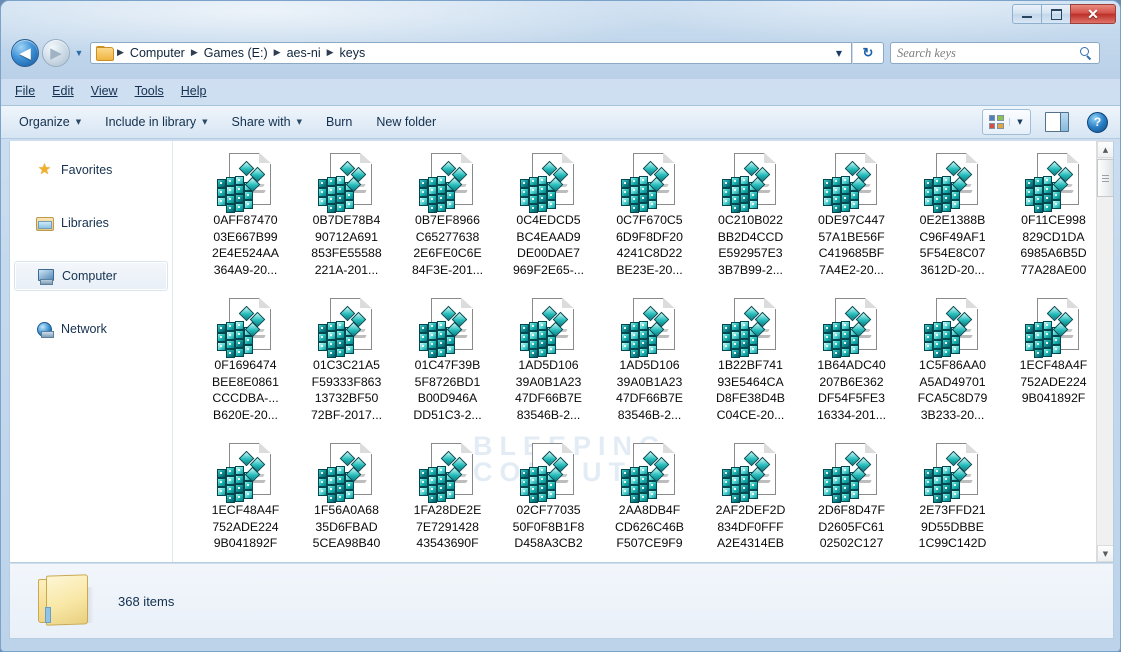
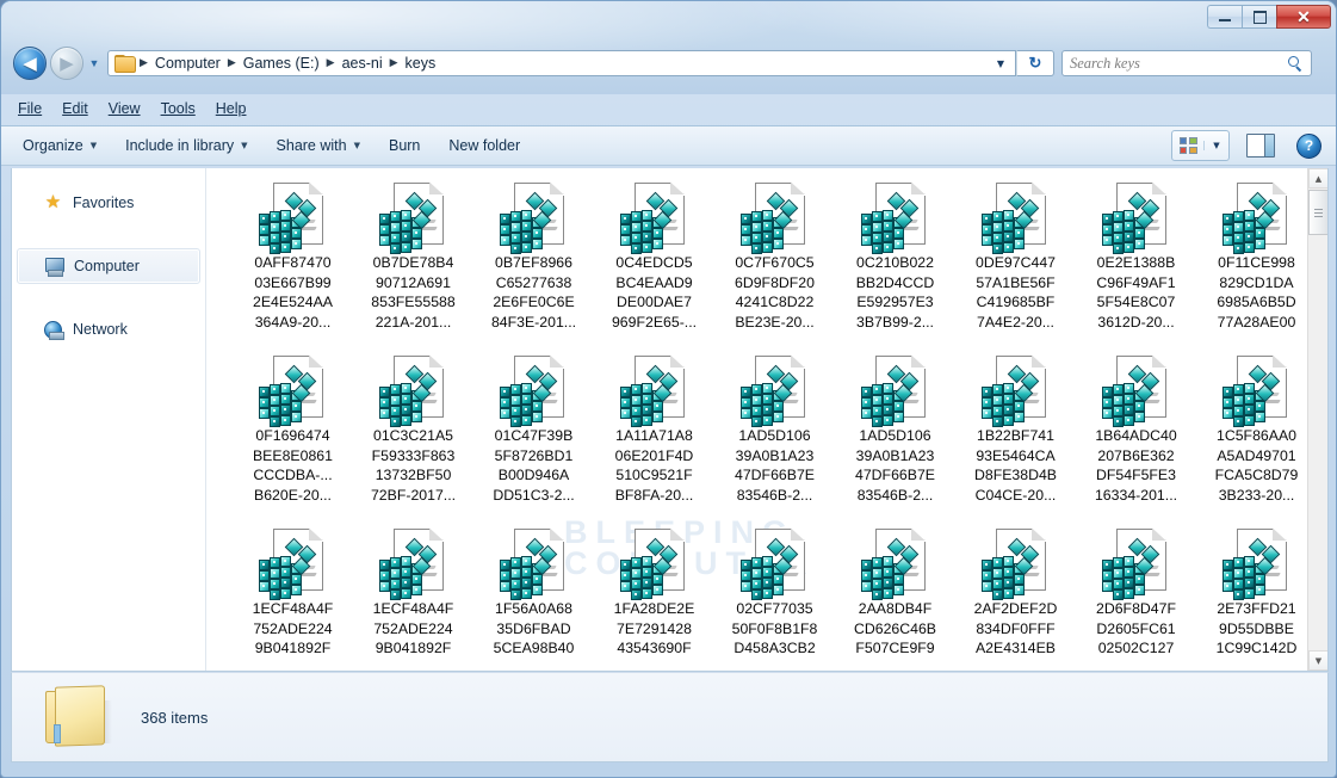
  ✕
  ◀
  ▶
  ▼
  ▶
  Computer
  ▶
  Games (E:)
  ▶
  aes-ni
  ▶
  keys
  ▼
  ↻
  Search keys
  File
  Edit
  View
  Tools
  Help
  Organize
  ▼
  Include in library
  ▼
  Share with
  ▼
  Burn
  New folder
  ▼
  ?
  ★
  Favorites
- Libraries
  Computer
  Network
  0AFF87470
  03E667B99
  2E4E524AA
  364A9-20...
  0B7DE78B4
  90712A691
  853FE55588
  221A-201...
  0B7EF8966
  C65277638
  2E6FE0C6E
  84F3E-201...
  0C4EDCD5
  BC4EAAD9
  DE00DAE7
  969F2E65-...
  0C7F670C5
  6D9F8DF20
  4241C8D22
  BE23E-20...
  0C210B022
  BB2D4CCD
  E592957E3
  3B7B99-2...
  0DE97C447
  57A1BE56F
  C419685BF
  7A4E2-20...
  0E2E1388B
  C96F49AF1
  5F54E8C07
  3612D-20...
  0F11CE998
  829CD1DA
  6985A6B5D
  77A28AE00
  0F1696474
  BEE8E0861
  CCCDBA-...
  B620E-20...
  01C3C21A5
  F59333F863
  13732BF50
  72BF-2017...
  01C47F39B
  5F8726BD1
  B00D946A
  DD51C3-2...
+ 1A11A71A8
+ 06E201F4D
+ 510C9521F
+ BF8FA-20...
  1AD5D106
  39A0B1A23
  47DF66B7E
  83546B-2...
  1AD5D106
  39A0B1A23
  47DF66B7E
  83546B-2...
  1B22BF741
  93E5464CA
  D8FE38D4B
  C04CE-20...
  1B64ADC40
  207B6E362
  DF54F5FE3
  16334-201...
  1C5F86AA0
  A5AD49701
  FCA5C8D79
  3B233-20...
  1ECF48A4F
  752ADE224
  9B041892F
  1ECF48A4F
  752ADE224
  9B041892F
  1F56A0A68
  35D6FBAD
  5CEA98B40
  1FA28DE2E
  7E7291428
  43543690F
  02CF77035
  50F0F8B1F8
  D458A3CB2
  2AA8DB4F
  CD626C46B
  F507CE9F9
  2AF2DEF2D
  834DF0FFF
  A2E4314EB
  2D6F8D47F
  D2605FC61
  02502C127
  2E73FFD21
  9D55DBBE
  1C99C142D
  ▲
  ▼
  368 items
